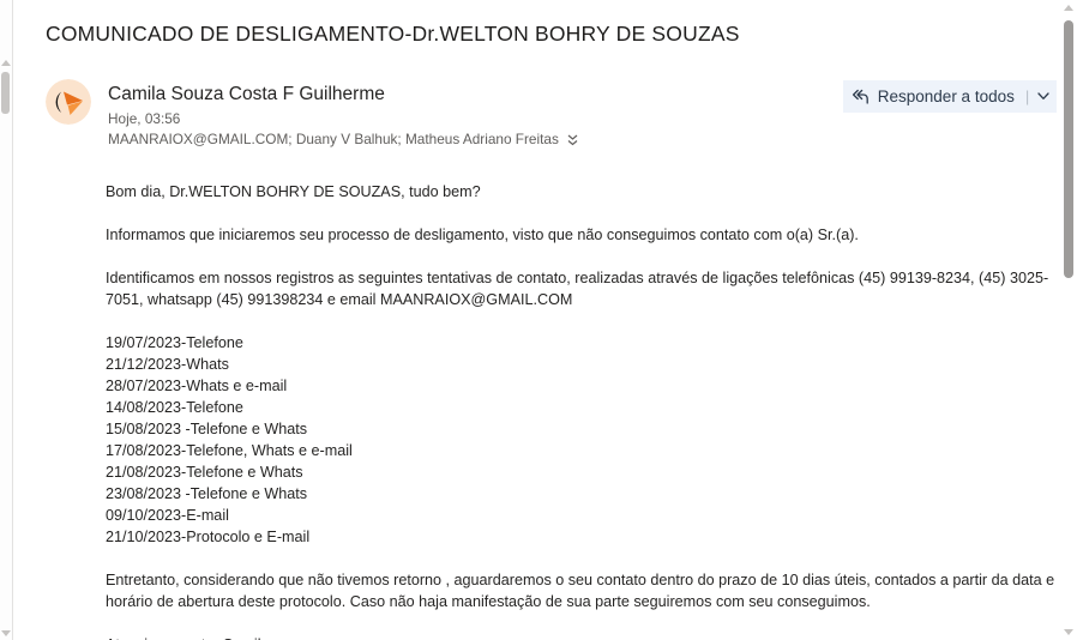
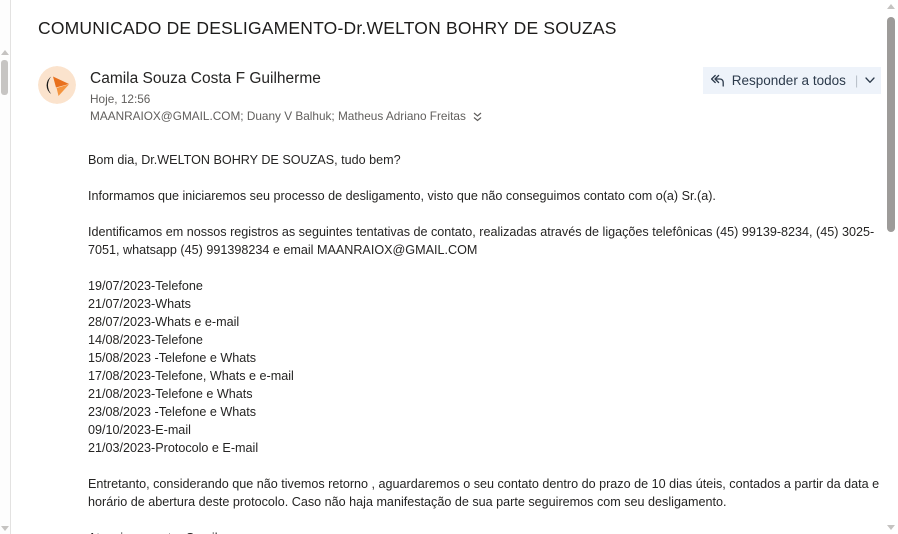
  COMUNICADO DE DESLIGAMENTO-Dr.WELTON BOHRY DE SOUZAS
  Camila Souza Costa F Guilherme
- Hoje, 03:56
+ Hoje, 12:56
  MAANRAIOX@GMAIL.COM; Duany V Balhuk; Matheus Adriano Freitas
  Responder a todos
  |
  Bom dia, Dr.WELTON BOHRY DE SOUZAS, tudo bem?
  Informamos que iniciaremos seu processo de desligamento, visto que não conseguimos contato com o(a) Sr.(a).
  Identificamos em nossos registros as seguintes tentativas de contato, realizadas através de ligações telefônicas (45) 99139-8234, (45) 3025-7051, whatsapp (45) 991398234 e email MAANRAIOX@GMAIL.COM
  19/07/2023-Telefone
- 21/12/2023-Whats
+ 21/07/2023-Whats
  28/07/2023-Whats e e-mail
  14/08/2023-Telefone
  15/08/2023 -Telefone e Whats
  17/08/2023-Telefone, Whats e e-mail
  21/08/2023-Telefone e Whats
  23/08/2023 -Telefone e Whats
  09/10/2023-E-mail
- 21/10/2023-Protocolo e E-mail
+ 21/03/2023-Protocolo e E-mail
- Entretanto, considerando que não tivemos retorno , aguardaremos o seu contato dentro do prazo de 10 dias úteis, contados a partir da data e horário de abertura deste protocolo. Caso não haja manifestação de sua parte seguiremos com seu conseguimos.
+ Entretanto, considerando que não tivemos retorno , aguardaremos o seu contato dentro do prazo de 10 dias úteis, contados a partir da data e horário de abertura deste protocolo. Caso não haja manifestação de sua parte seguiremos com seu desligamento.
